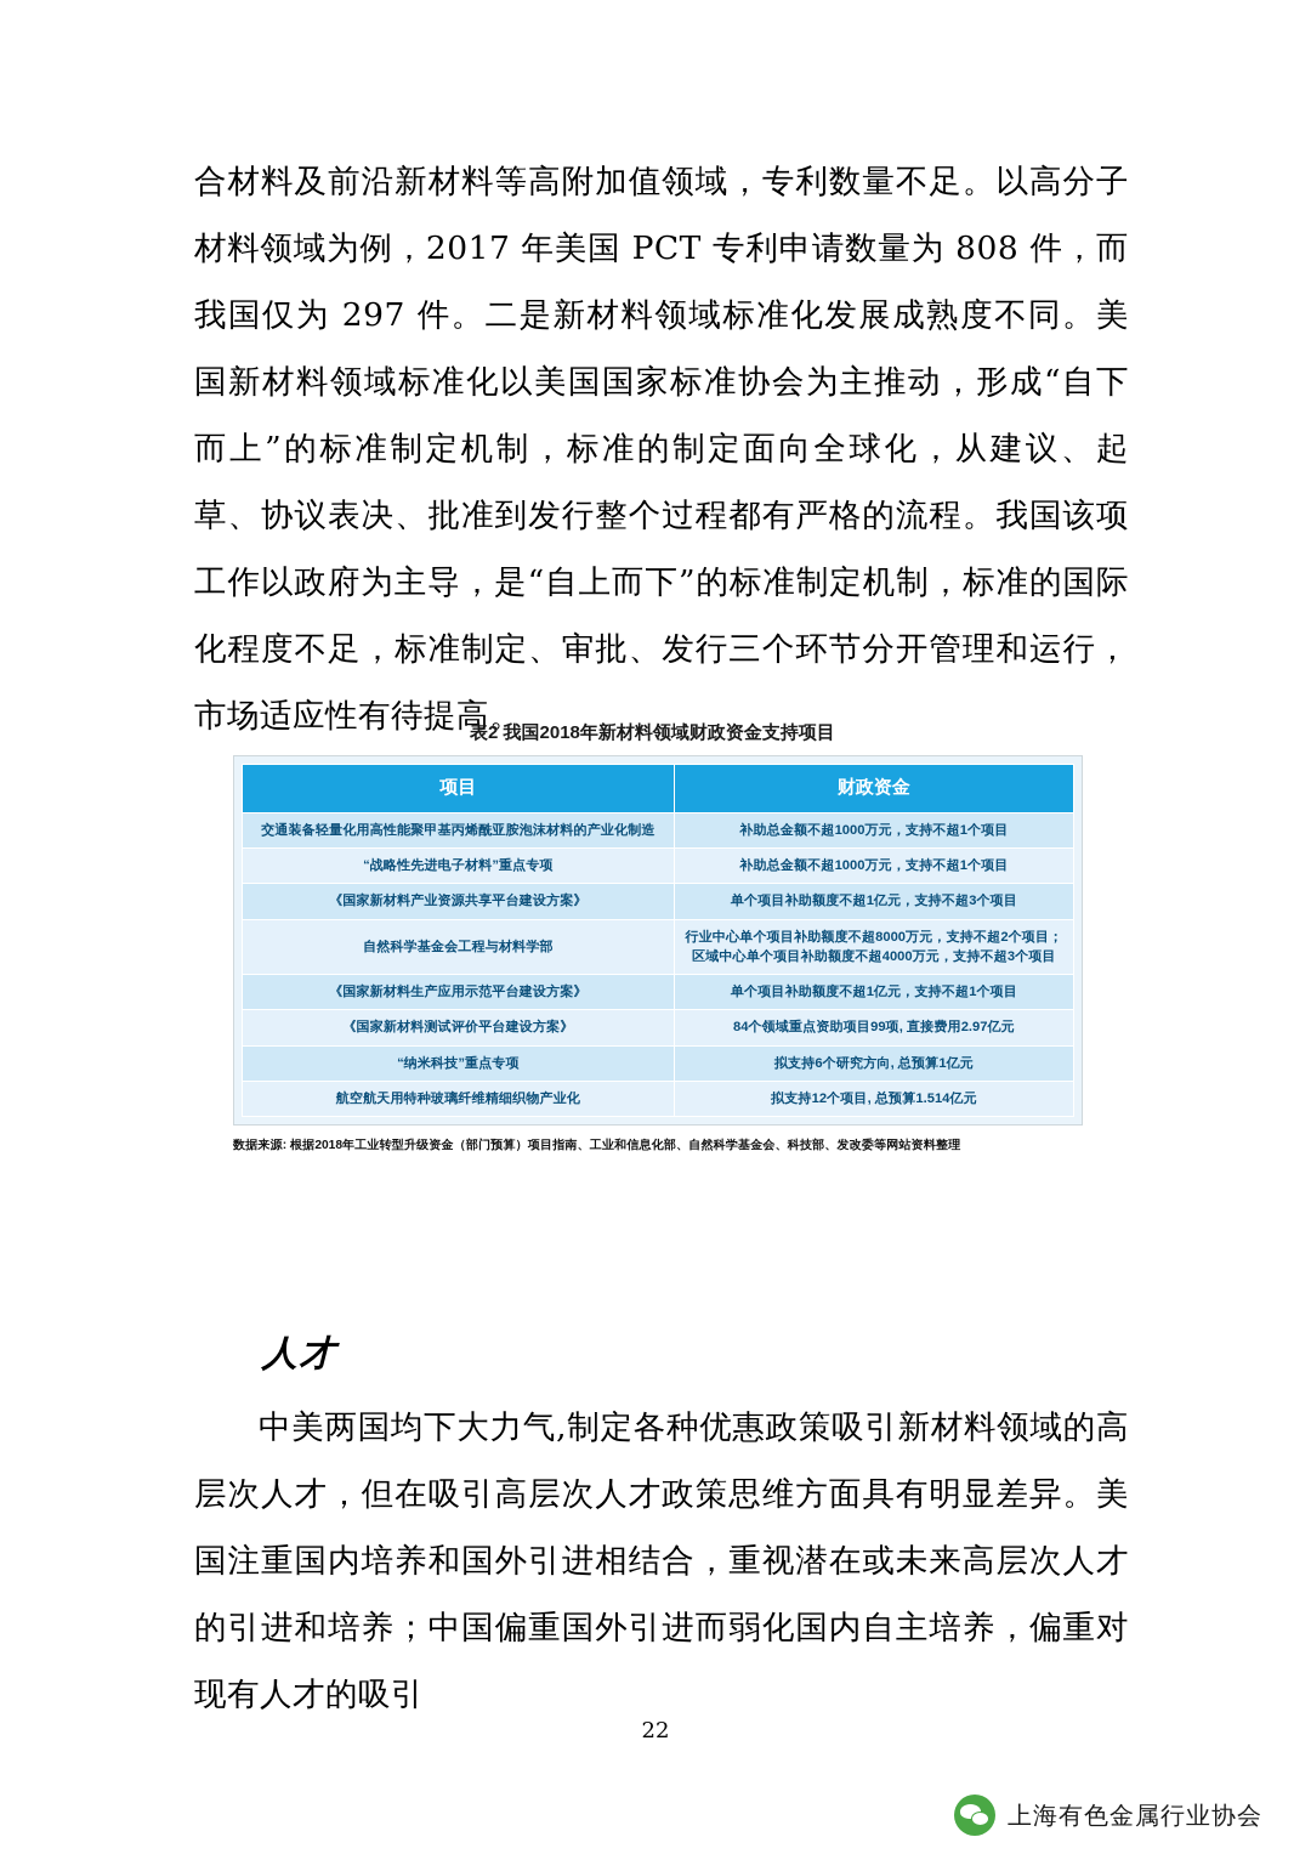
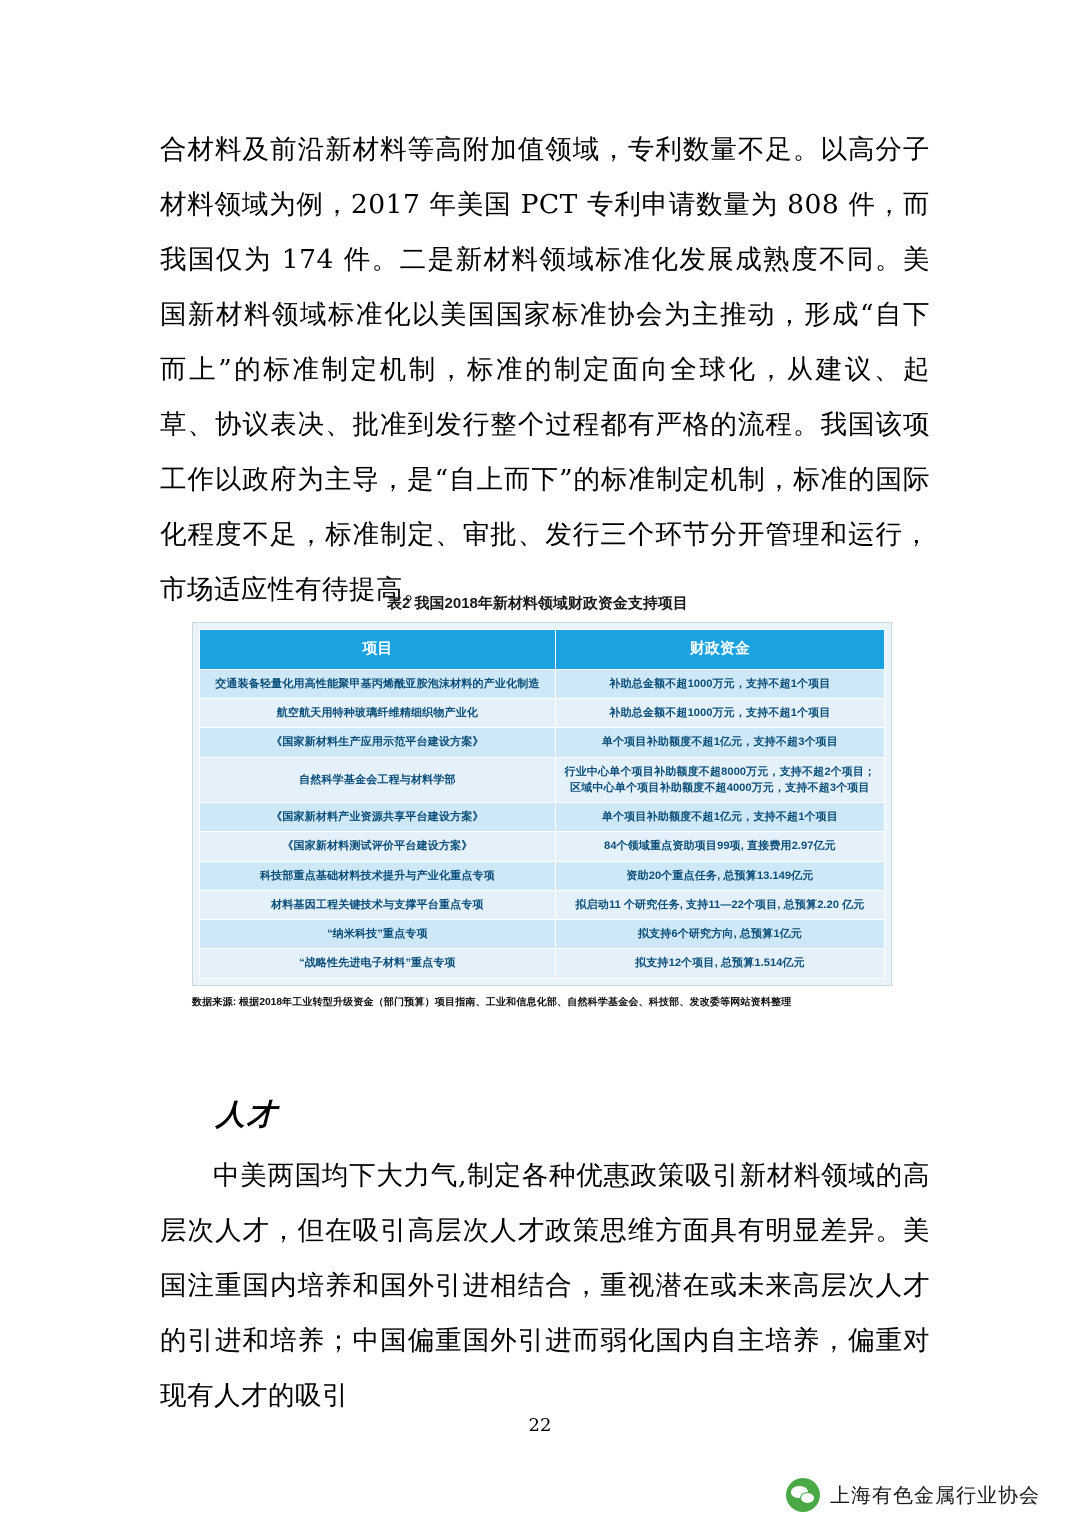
- 合材料及前沿新材料等高附加值领域，专利数量不足。以高分子材料领域为例，2017 年美国 PCT 专利申请数量为 808 件，而我国仅为 297 件。二是新材料领域标准化发展成熟度不同。美国新材料领域标准化以美国国家标准协会为主推动，形成“自下而上”的标准制定机制，标准的制定面向全球化，从建议、起草、协议表决、批准到发行整个过程都有严格的流程。我国该项工作以政府为主导，是“自上而下”的标准制定机制，标准的国际化程度不足，标准制定、审批、发行三个环节分开管理和运行，市场适应性有待提高。
+ 合材料及前沿新材料等高附加值领域，专利数量不足。以高分子材料领域为例，2017 年美国 PCT 专利申请数量为 808 件，而我国仅为 174 件。二是新材料领域标准化发展成熟度不同。美国新材料领域标准化以美国国家标准协会为主推动，形成“自下而上”的标准制定机制，标准的制定面向全球化，从建议、起草、协议表决、批准到发行整个过程都有严格的流程。我国该项工作以政府为主导，是“自上而下”的标准制定机制，标准的国际化程度不足，标准制定、审批、发行三个环节分开管理和运行，市场适应性有待提高。
  表2 我国2018年新材料领域财政资金支持项目
  项目	财政资金
  交通装备轻量化用高性能聚甲基丙烯酰亚胺泡沫材料的产业化制造	补助总金额不超1000万元，支持不超1个项目
- “战略性先进电子材料”重点专项	补助总金额不超1000万元，支持不超1个项目
+ 航空航天用特种玻璃纤维精细织物产业化	补助总金额不超1000万元，支持不超1个项目
- 《国家新材料产业资源共享平台建设方案》	单个项目补助额度不超1亿元，支持不超3个项目
+ 《国家新材料生产应用示范平台建设方案》	单个项目补助额度不超1亿元，支持不超3个项目
  自然科学基金会工程与材料学部	行业中心单个项目补助额度不超8000万元，支持不超2个项目；区域中心单个项目补助额度不超4000万元，支持不超3个项目
- 《国家新材料生产应用示范平台建设方案》	单个项目补助额度不超1亿元，支持不超1个项目
+ 《国家新材料产业资源共享平台建设方案》	单个项目补助额度不超1亿元，支持不超1个项目
  《国家新材料测试评价平台建设方案》	84个领域重点资助项目99项, 直接费用2.97亿元
+ 科技部重点基础材料技术提升与产业化重点专项	资助20个重点任务, 总预算13.149亿元
+ 材料基因工程关键技术与支撑平台重点专项	拟启动11 个研究任务, 支持11—22个项目, 总预算2.20 亿元
  “纳米科技”重点专项	拟支持6个研究方向, 总预算1亿元
- 航空航天用特种玻璃纤维精细织物产业化	拟支持12个项目, 总预算1.514亿元
+ “战略性先进电子材料”重点专项	拟支持12个项目, 总预算1.514亿元
  数据来源: 根据2018年工业转型升级资金（部门预算）项目指南、工业和信息化部、自然科学基金会、科技部、发改委等网站资料整理
  人才
  中美两国均下大力气,制定各种优惠政策吸引新材料领域的高层次人才，但在吸引高层次人才政策思维方面具有明显差异。美国注重国内培养和国外引进相结合，重视潜在或未来高层次人才的引进和培养；中国偏重国外引进而弱化国内自主培养，偏重对现有人才的吸引
  22
  上海有色金属行业协会
